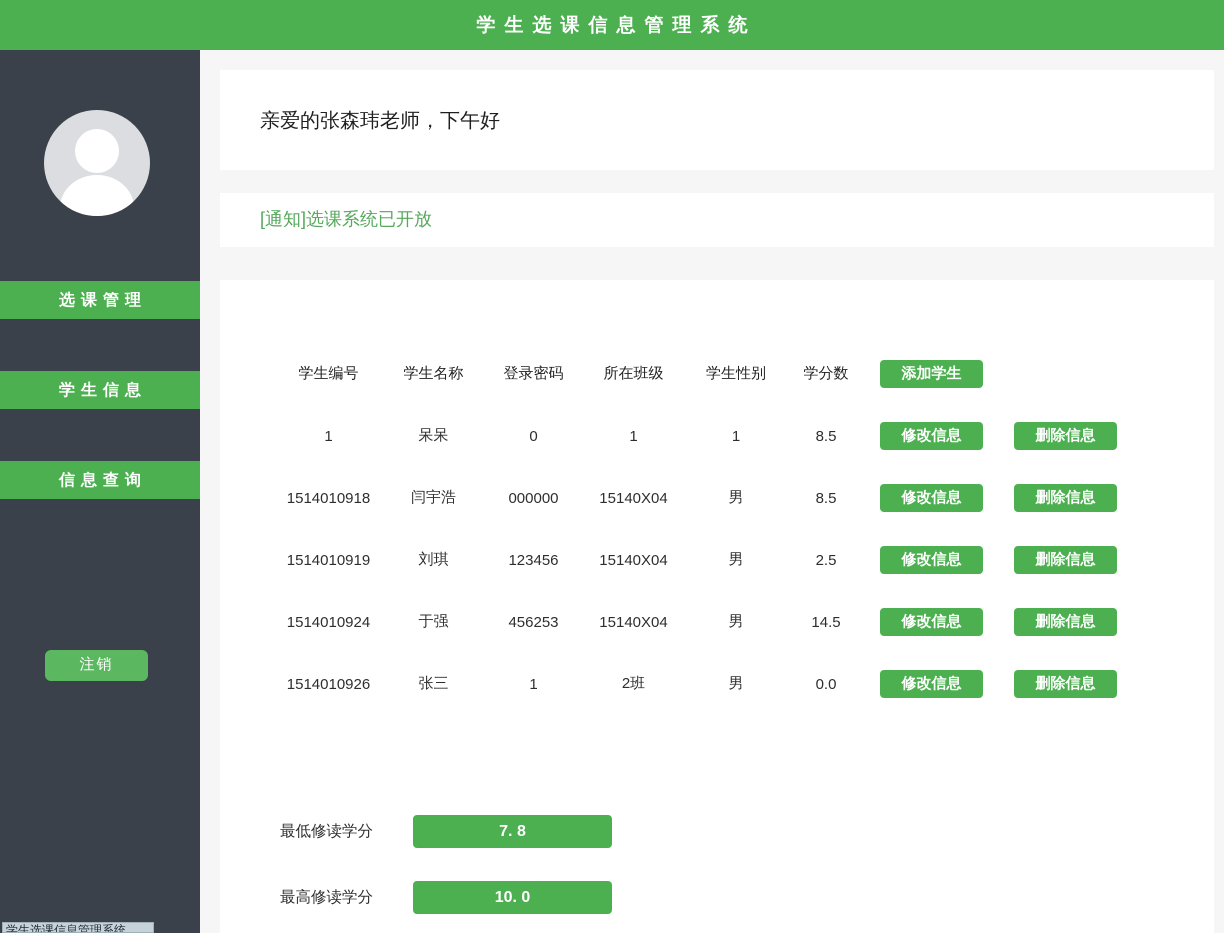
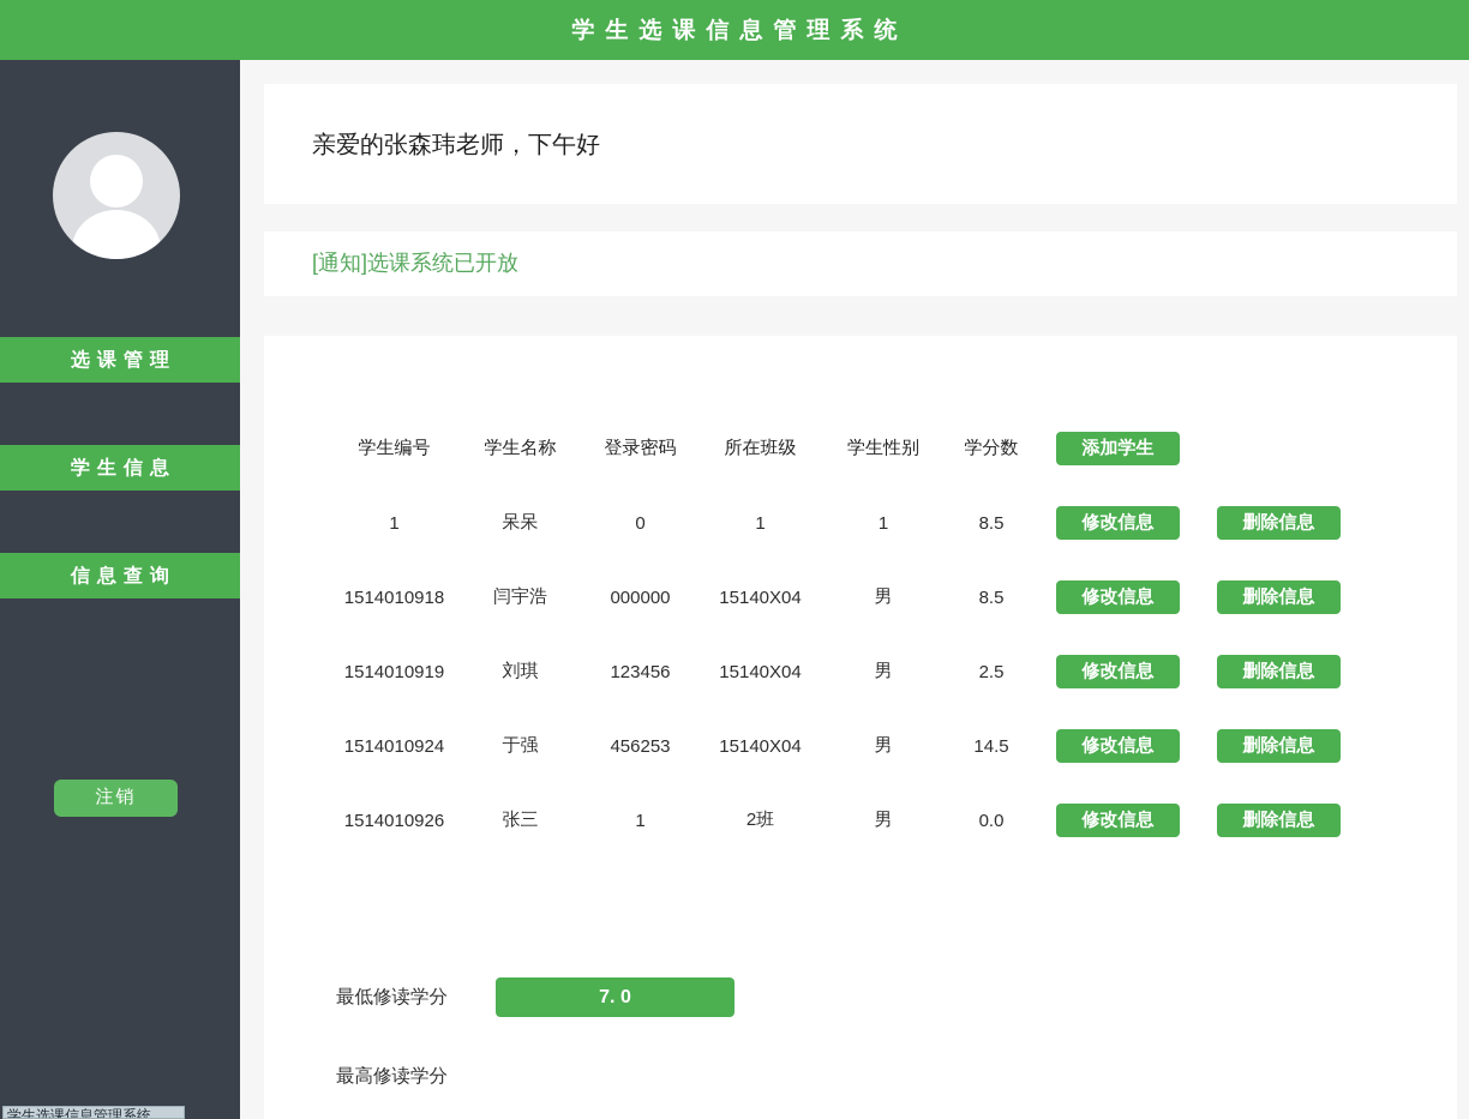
  学生选课信息管理系统
  选课管理
  学生信息
  信息查询
  注销
  学生选课信息管理系统
  亲爱的张森玮老师，下午好
  [通知]选课系统已开放
  学生编号
  学生名称
  登录密码
  所在班级
  学生性别
  学分数
  添加学生
  1
  呆呆
  0
  1
  1
  8.5
  修改信息
  删除信息
  1514010918
  闫宇浩
  000000
  15140X04
  男
  8.5
  修改信息
  删除信息
  1514010919
  刘琪
  123456
  15140X04
  男
  2.5
  修改信息
  删除信息
  1514010924
  于强
  456253
  15140X04
  男
  14.5
  修改信息
  删除信息
  1514010926
  张三
  1
  2班
  男
  0.0
  修改信息
  删除信息
  最低修读学分
- 7. 8
+ 7. 0
  最高修读学分
- 10. 0
